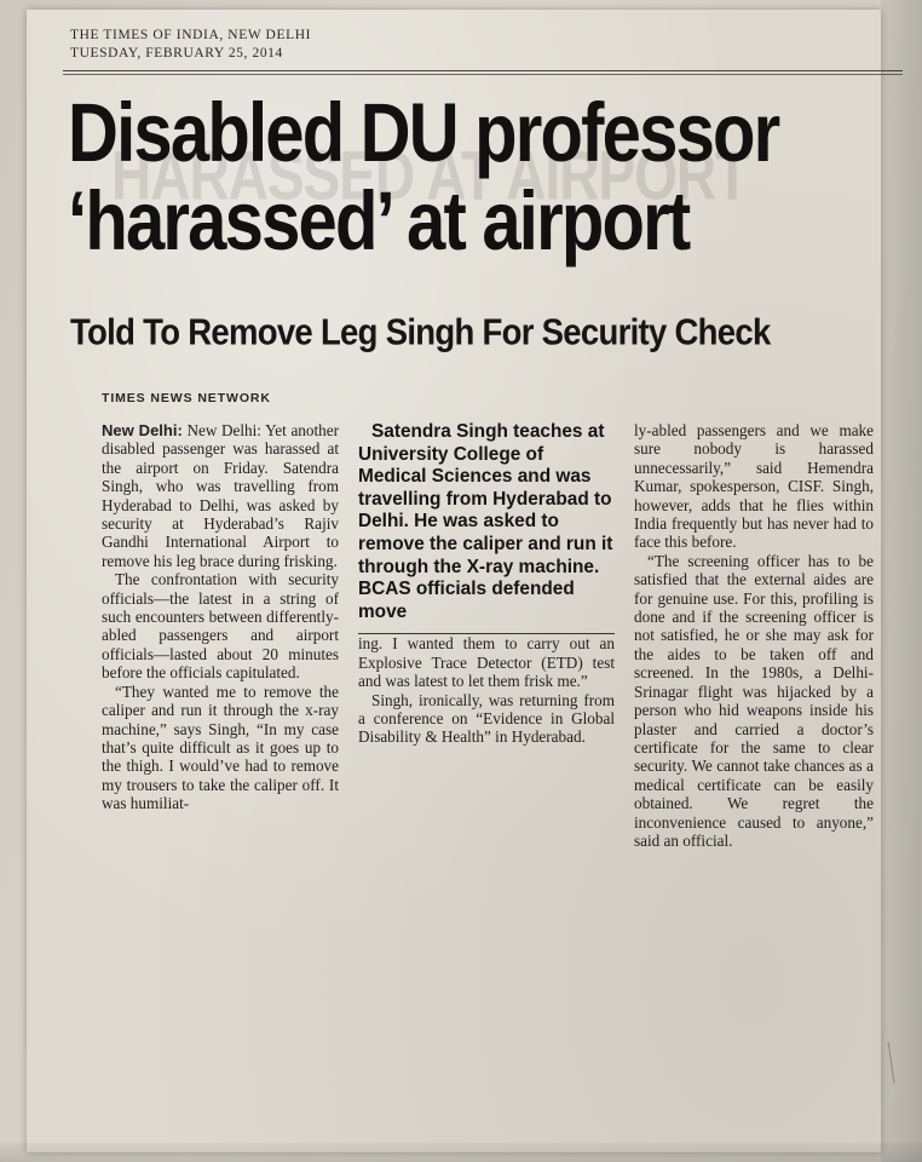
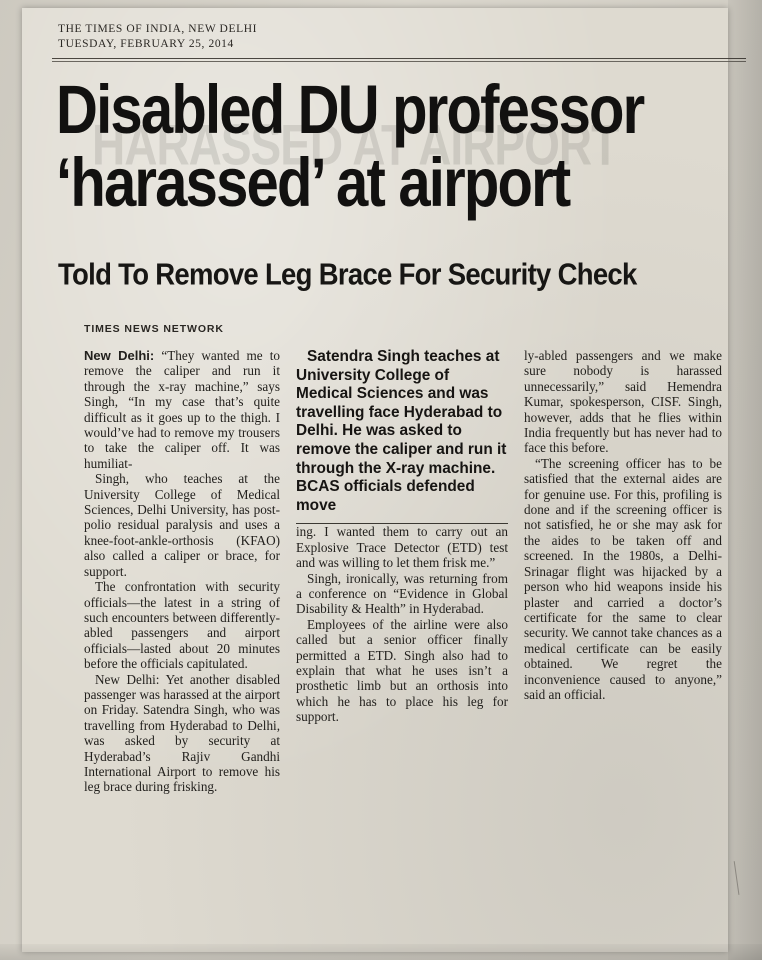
  HARASSED AT AIRPORT
  THE TIMES OF INDIA, NEW DELHI
  TUESDAY, FEBRUARY 25, 2014
  Disabled DU professor
  ‘harassed’ at airport
- Told To Remove Leg Singh For Security Check
+ Told To Remove Leg Brace For Security Check
  TIMES NEWS NETWORK
- New Delhi: New Delhi: Yet another disabled passenger was harassed at the airport on Friday. Satendra Singh, who was travelling from Hyderabad to Delhi, was asked by security at Hyderabad’s Rajiv Gandhi International Airport to remove his leg brace during frisking.
+ New Delhi: “They wanted me to remove the caliper and run it through the x-ray machine,” says Singh, “In my case that’s quite difficult as it goes up to the thigh. I would’ve had to remove my trousers to take the caliper off. It was humiliat-
+ Singh, who teaches at the University College of Medical Sciences, Delhi University, has post-polio residual paralysis and uses a knee-foot-ankle-orthosis (KFAO) also called a caliper or brace, for support.
  The confrontation with security officials—the latest in a string of such encounters between differently-abled passengers and airport officials—lasted about 20 minutes before the officials capitulated.
- “They wanted me to remove the caliper and run it through the x-ray machine,” says Singh, “In my case that’s quite difficult as it goes up to the thigh. I would’ve had to remove my trousers to take the caliper off. It was humiliat-
+ New Delhi: Yet another disabled passenger was harassed at the airport on Friday. Satendra Singh, who was travelling from Hyderabad to Delhi, was asked by security at Hyderabad’s Rajiv Gandhi International Airport to remove his leg brace during frisking.
- Satendra Singh teaches at University College of Medical Sciences and was travelling from Hyderabad to Delhi. He was asked to remove the caliper and run it through the X-ray machine. BCAS officials defended move
+ Satendra Singh teaches at University College of Medical Sciences and was travelling face Hyderabad to Delhi. He was asked to remove the caliper and run it through the X-ray machine. BCAS officials defended move
- ing. I wanted them to carry out an Explosive Trace Detector (ETD) test and was latest to let them frisk me.”
+ ing. I wanted them to carry out an Explosive Trace Detector (ETD) test and was willing to let them frisk me.”
  Singh, ironically, was returning from a conference on “Evidence in Global Disability & Health” in Hyderabad.
+ Employees of the airline were also called but a senior officer finally permitted a ETD. Singh also had to explain that what he uses isn’t a prosthetic limb but an orthosis into which he has to place his leg for support.
  ly-abled passengers and we make sure nobody is harassed unnecessarily,” said Hemendra Kumar, spokesperson, CISF. Singh, however, adds that he flies within India frequently but has never had to face this before.
  “The screening officer has to be satisfied that the external aides are for genuine use. For this, profiling is done and if the screening officer is not satisfied, he or she may ask for the aides to be taken off and screened. In the 1980s, a Delhi-Srinagar flight was hijacked by a person who hid weapons inside his plaster and carried a doctor’s certificate for the same to clear security. We cannot take chances as a medical certificate can be easily obtained. We regret the inconvenience caused to anyone,” said an official.
